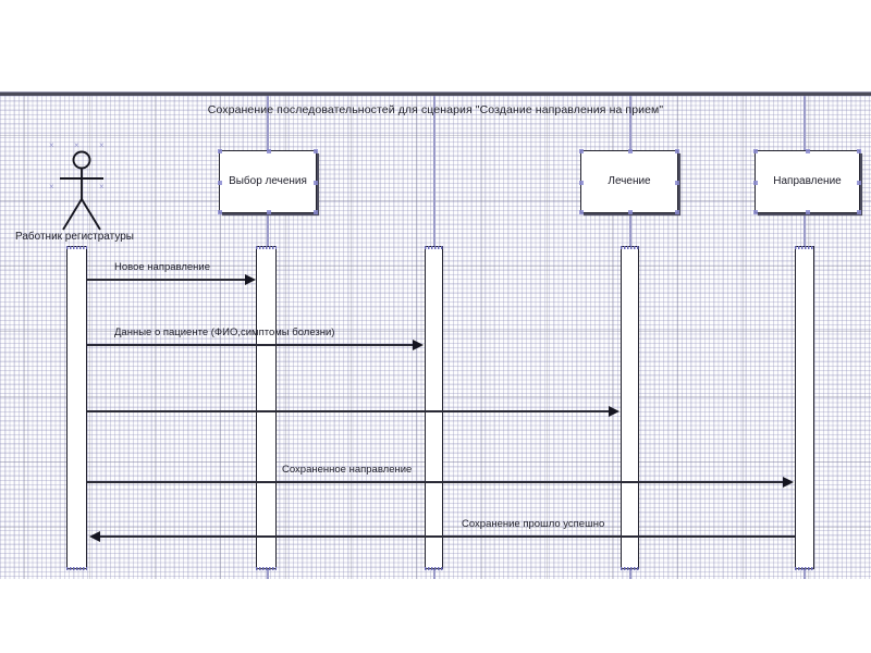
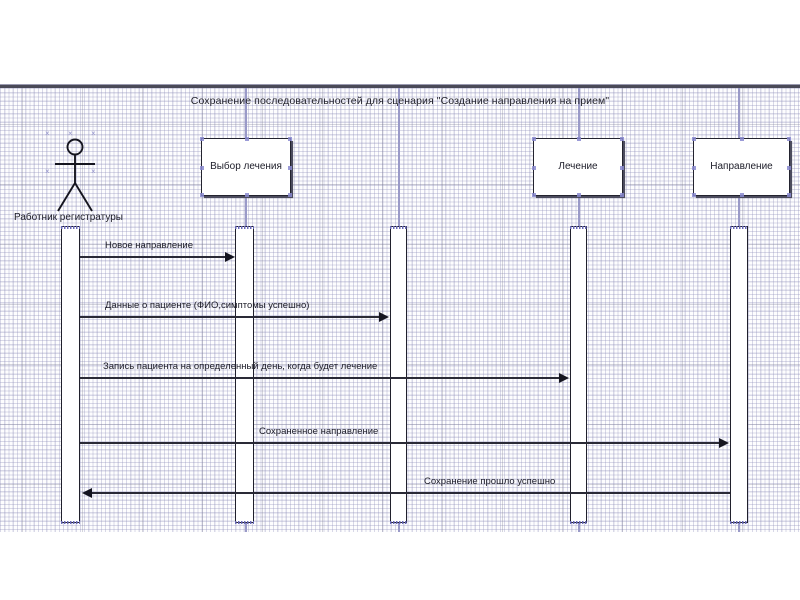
  Сохранение последовательностей для сценария "Создание направления на прием"
  ×
  ×
  ×
  ×
  ×
  Работник регистратуры
  Выбор лечения
  Лечение
  Направление
  Новое направление
- Данные о пациенте (ФИО,симптомы болезни)
+ Данные о пациенте (ФИО,симптомы успешно)
+ Запись пациента на определенный день, когда будет лечение
  Сохраненное направление
  Сохранение прошло успешно
